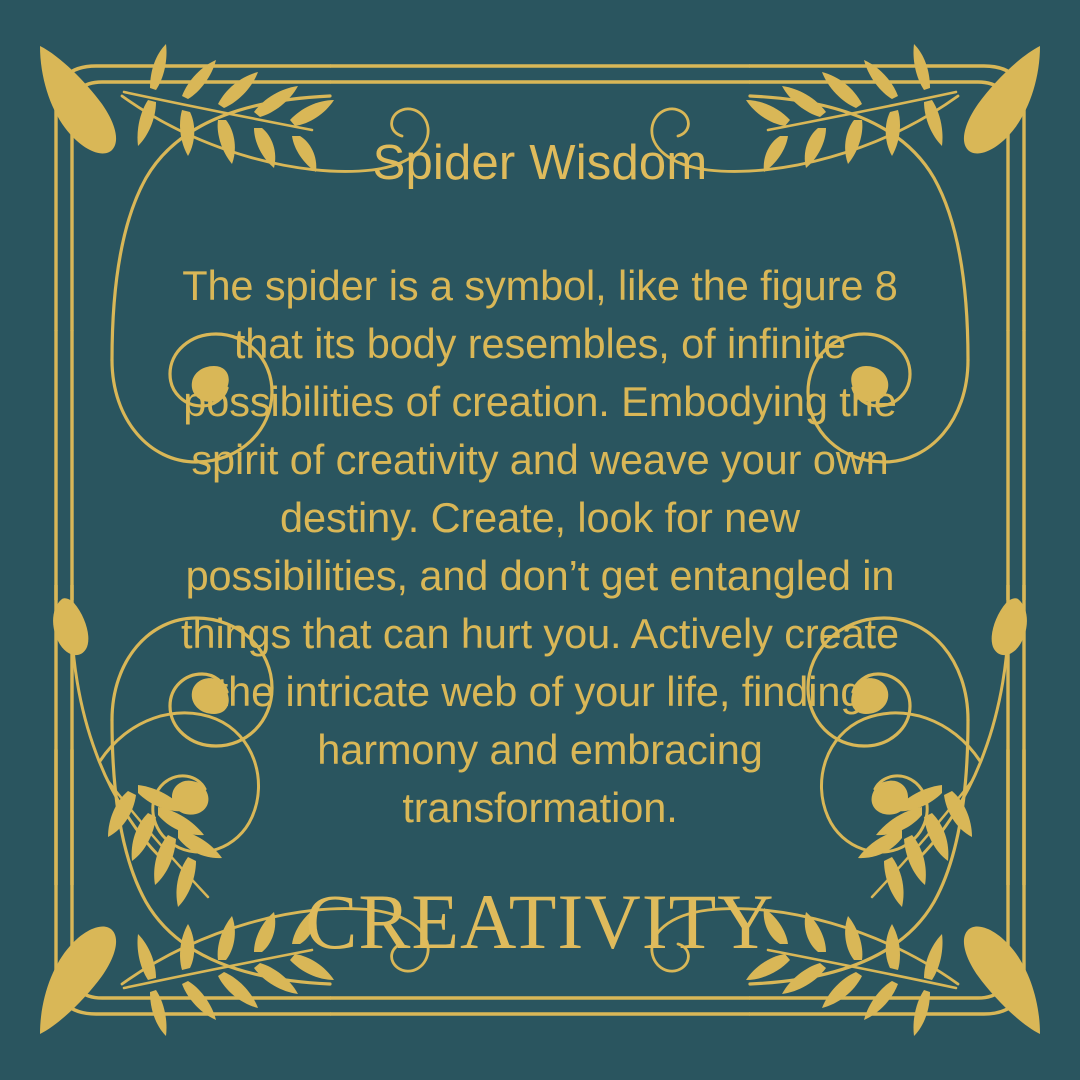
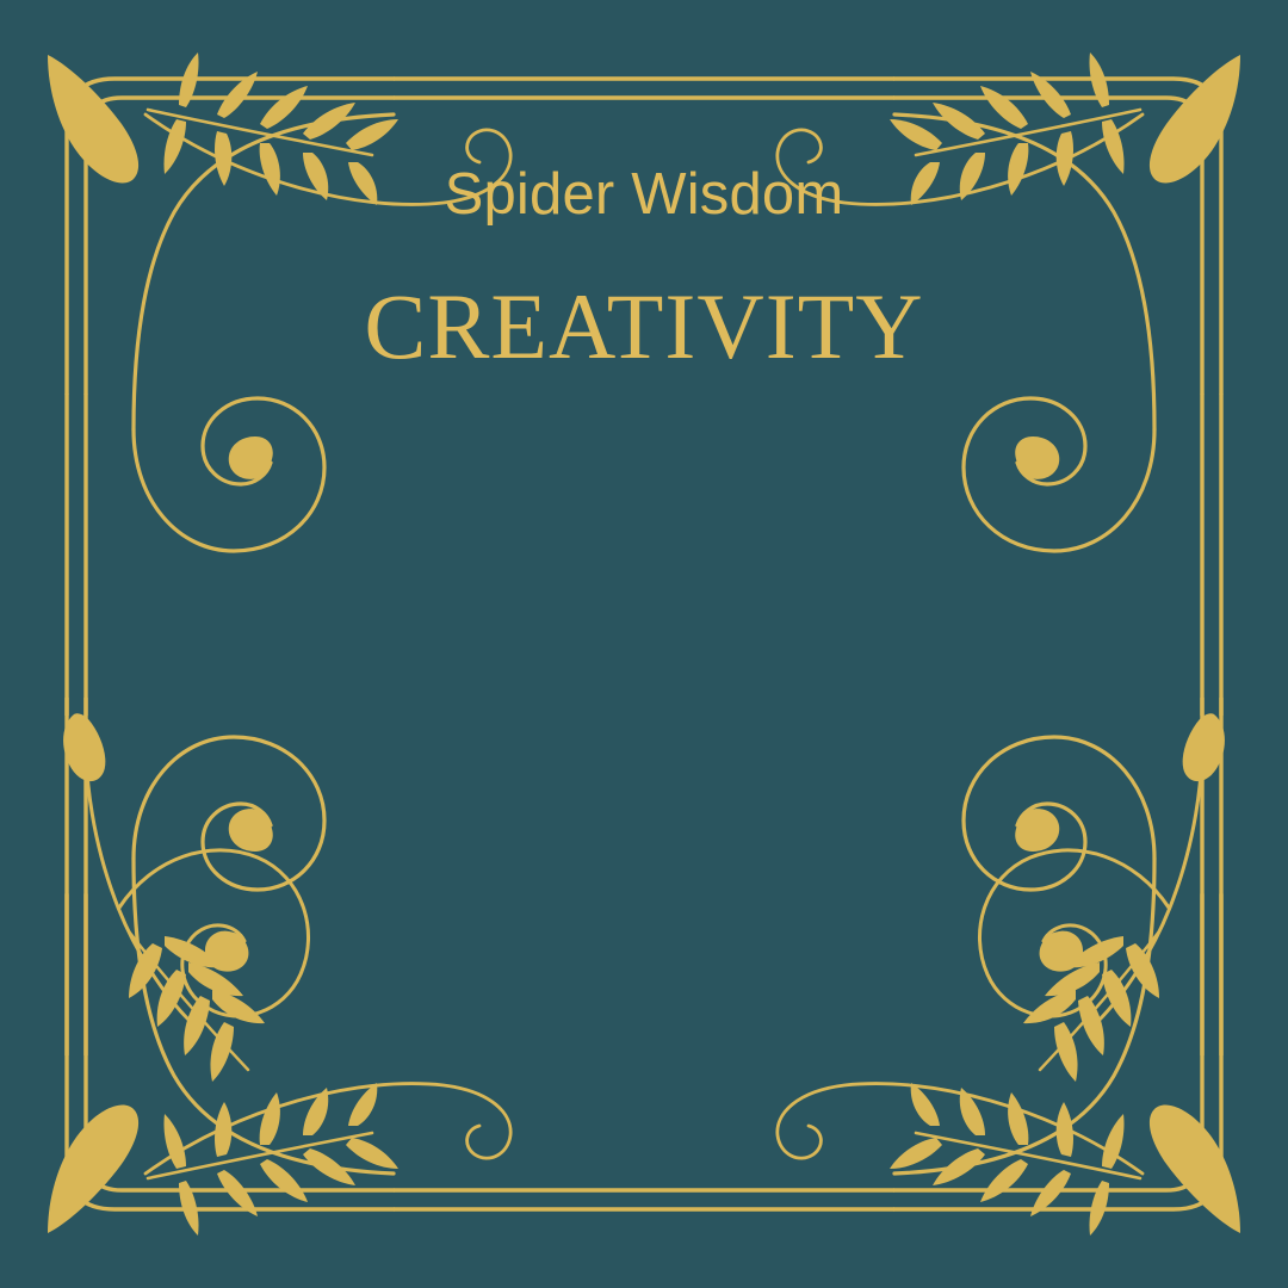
  Spider Wisdom
- The spider is a symbol, like the figure 8 that its body resembles, of infinite possibilities of creation. Embodying the spirit of creativity and weave your own destiny. Create, look for new possibilities, and don’t get entangled in things that can hurt you. Actively create the intricate web of your life, finding harmony and embracing transformation.
  CREATIVITY
